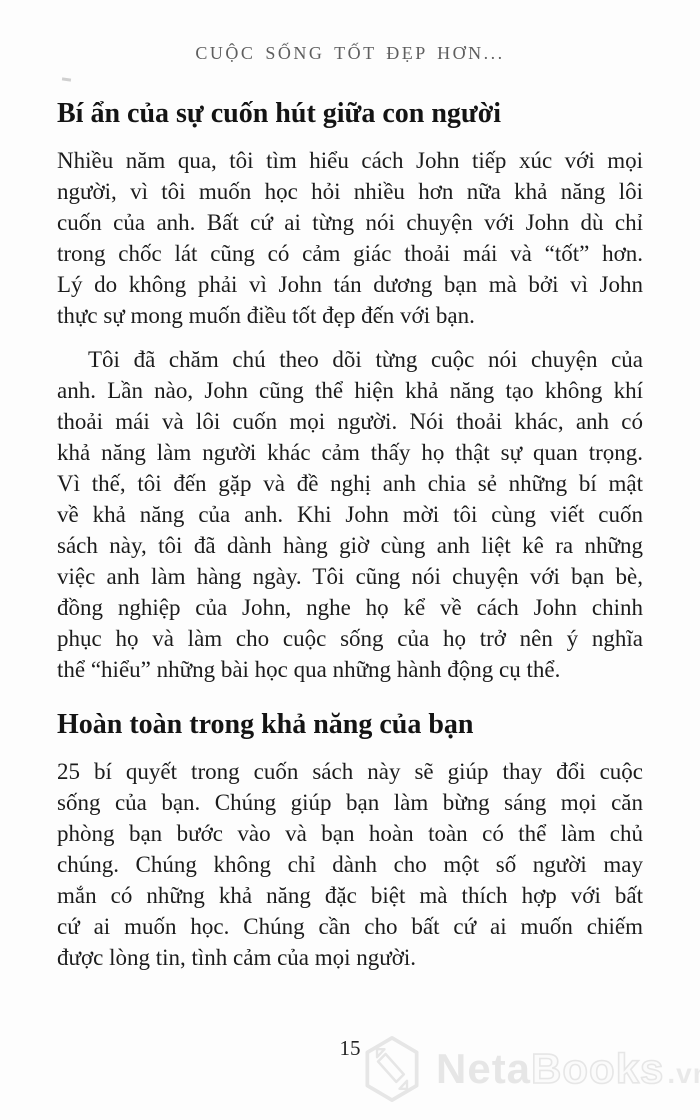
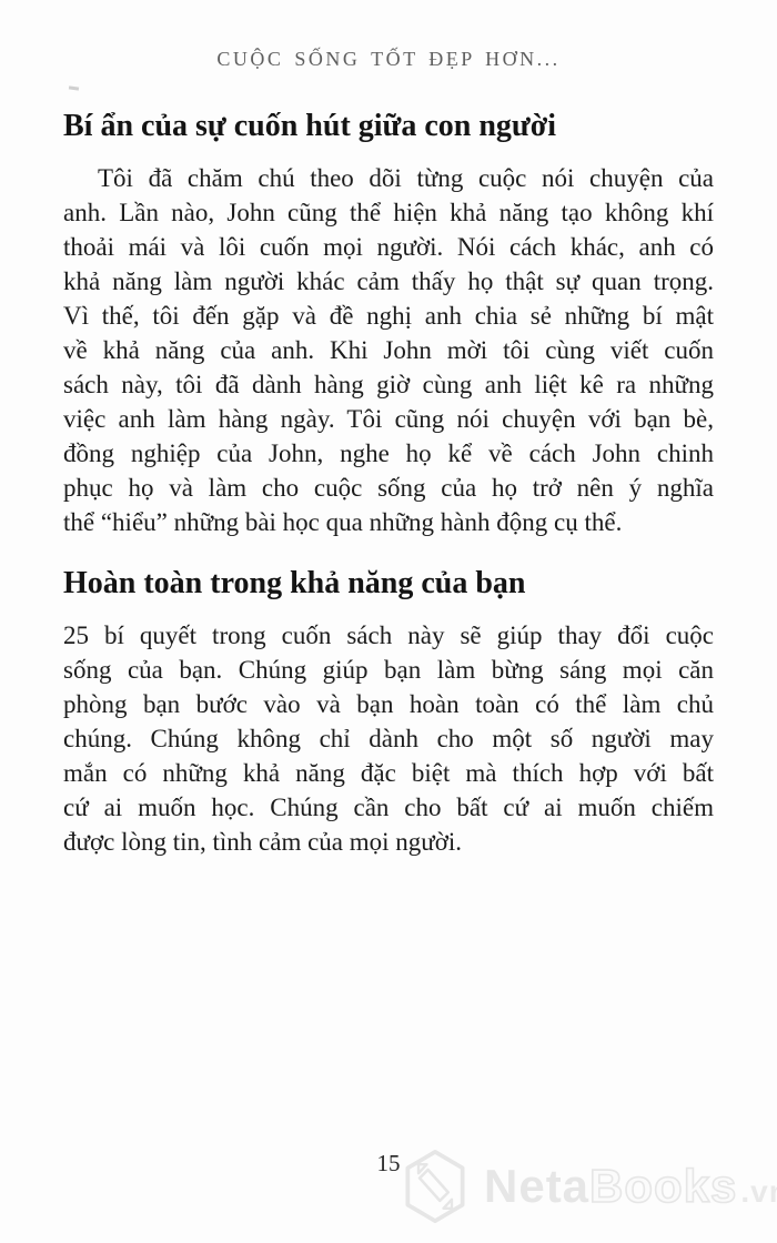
  CUỘC SỐNG TỐT ĐẸP HƠN...
  Bí ẩn của sự cuốn hút giữa con người
- Nhiều năm qua, tôi tìm hiểu cách John tiếp xúc với mọi
- người, vì tôi muốn học hỏi nhiều hơn nữa khả năng lôi
- cuốn của anh. Bất cứ ai từng nói chuyện với John dù chỉ
- trong chốc lát cũng có cảm giác thoải mái và “tốt” hơn.
- Lý do không phải vì John tán dương bạn mà bởi vì John
- thực sự mong muốn điều tốt đẹp đến với bạn.
  Tôi đã chăm chú theo dõi từng cuộc nói chuyện của
  anh. Lần nào, John cũng thể hiện khả năng tạo không khí
- thoải mái và lôi cuốn mọi người. Nói thoải khác, anh có
+ thoải mái và lôi cuốn mọi người. Nói cách khác, anh có
  khả năng làm người khác cảm thấy họ thật sự quan trọng.
  Vì thế, tôi đến gặp và đề nghị anh chia sẻ những bí mật
  về khả năng của anh. Khi John mời tôi cùng viết cuốn
  sách này, tôi đã dành hàng giờ cùng anh liệt kê ra những
  việc anh làm hàng ngày. Tôi cũng nói chuyện với bạn bè,
  đồng nghiệp của John, nghe họ kể về cách John chinh
  phục họ và làm cho cuộc sống của họ trở nên ý nghĩa
  thể “hiểu” những bài học qua những hành động cụ thể.
  Hoàn toàn trong khả năng của bạn
  25 bí quyết trong cuốn sách này sẽ giúp thay đổi cuộc
  sống của bạn. Chúng giúp bạn làm bừng sáng mọi căn
  phòng bạn bước vào và bạn hoàn toàn có thể làm chủ
  chúng. Chúng không chỉ dành cho một số người may
  mắn có những khả năng đặc biệt mà thích hợp với bất
  cứ ai muốn học. Chúng cần cho bất cứ ai muốn chiếm
  được lòng tin, tình cảm của mọi người.
  15
